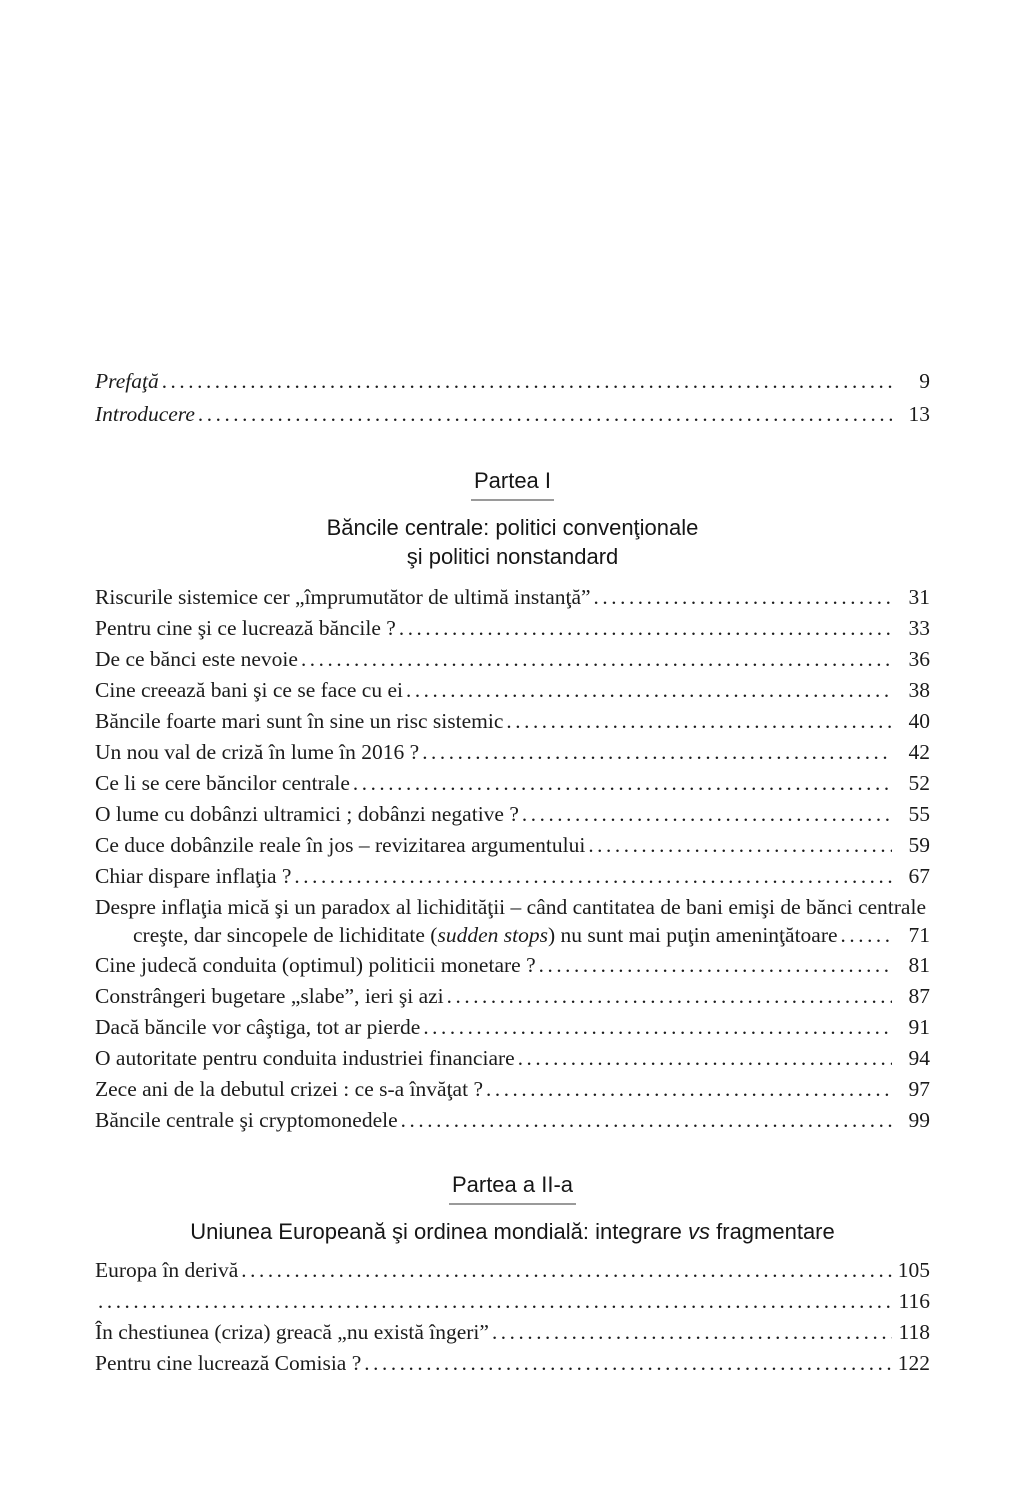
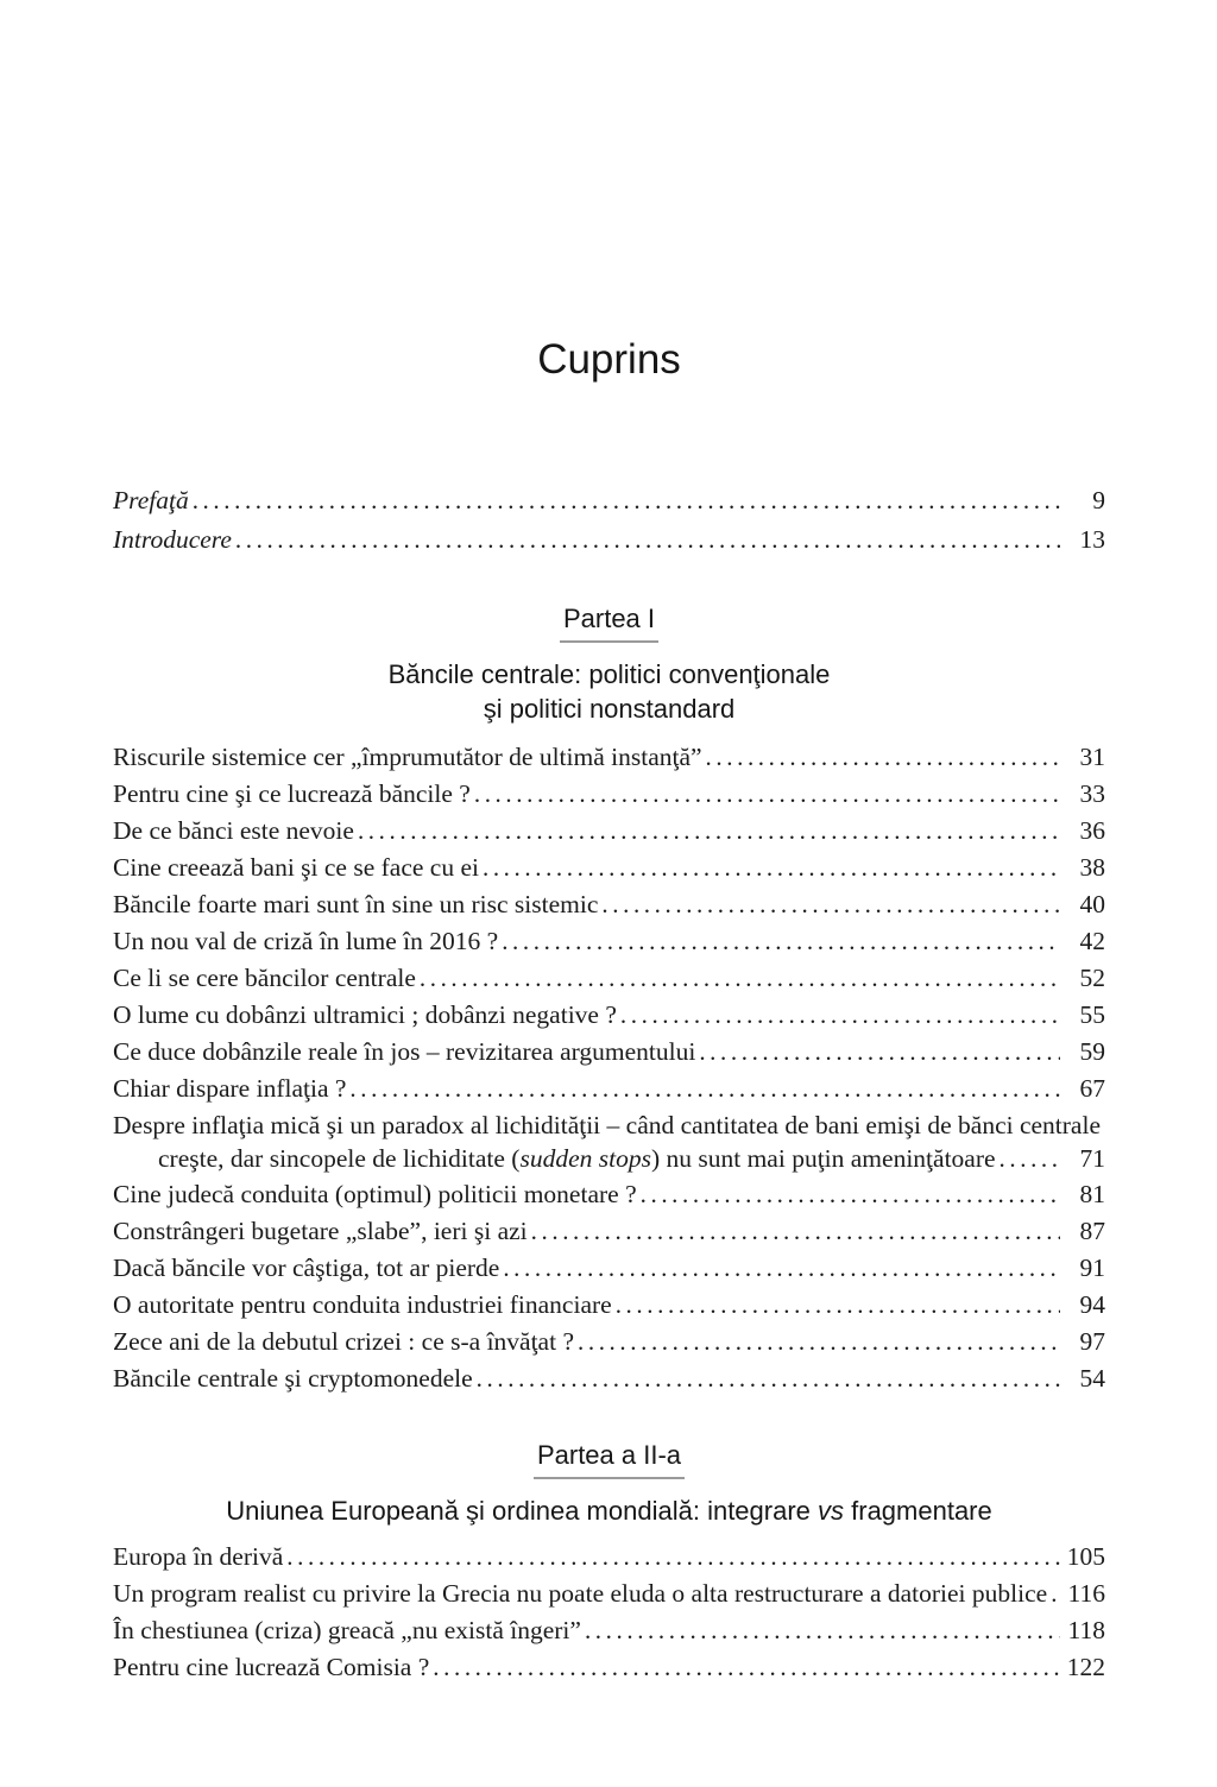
+ Cuprins
  Prefaţă
  9
  Introducere
  13
  Partea I
  Băncile centrale: politici convenţionale
  şi politici nonstandard
  Riscurile sistemice cer „împrumutător de ultimă instanţă”
  31
  Pentru cine şi ce lucrează băncile ?
  33
  De ce bănci este nevoie
  36
  Cine creează bani şi ce se face cu ei
  38
  Băncile foarte mari sunt în sine un risc sistemic
  40
  Un nou val de criză în lume în 2016 ?
  42
  Ce li se cere băncilor centrale
  52
  O lume cu dobânzi ultramici ; dobânzi negative ?
  55
  Ce duce dobânzile reale în jos – revizitarea argumentului
  59
  Chiar dispare inflaţia ?
  67
  Despre inflaţia mică şi un paradox al lichidităţii – când cantitatea de bani emişi de bănci centrale
  creşte, dar sincopele de lichiditate (sudden stops) nu sunt mai puţin ameninţătoare
  71
  Cine judecă conduita (optimul) politicii monetare ?
  81
  Constrângeri bugetare „slabe”, ieri şi azi
  87
  Dacă băncile vor câştiga, tot ar pierde
  91
  O autoritate pentru conduita industriei financiare
  94
  Zece ani de la debutul crizei : ce s-a învăţat ?
  97
  Băncile centrale şi cryptomonedele
- 99
+ 54
  Partea a II-a
  Uniunea Europeană şi ordinea mondială: integrare vs fragmentare
  Europa în derivă
  105
+ Un program realist cu privire la Grecia nu poate eluda o alta restructurare a datoriei publice
  116
  În chestiunea (criza) greacă „nu există îngeri”
  118
  Pentru cine lucrează Comisia ?
  122
